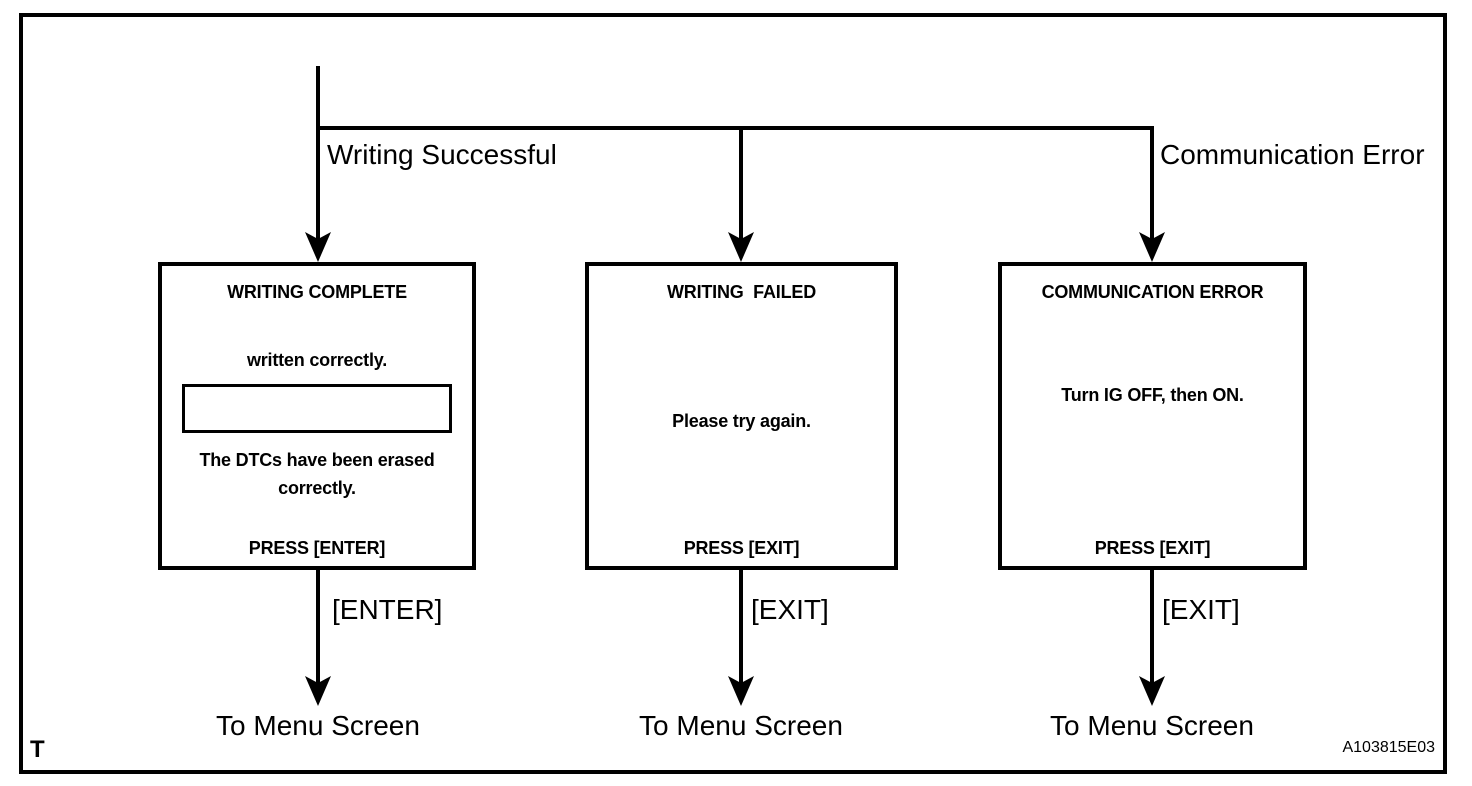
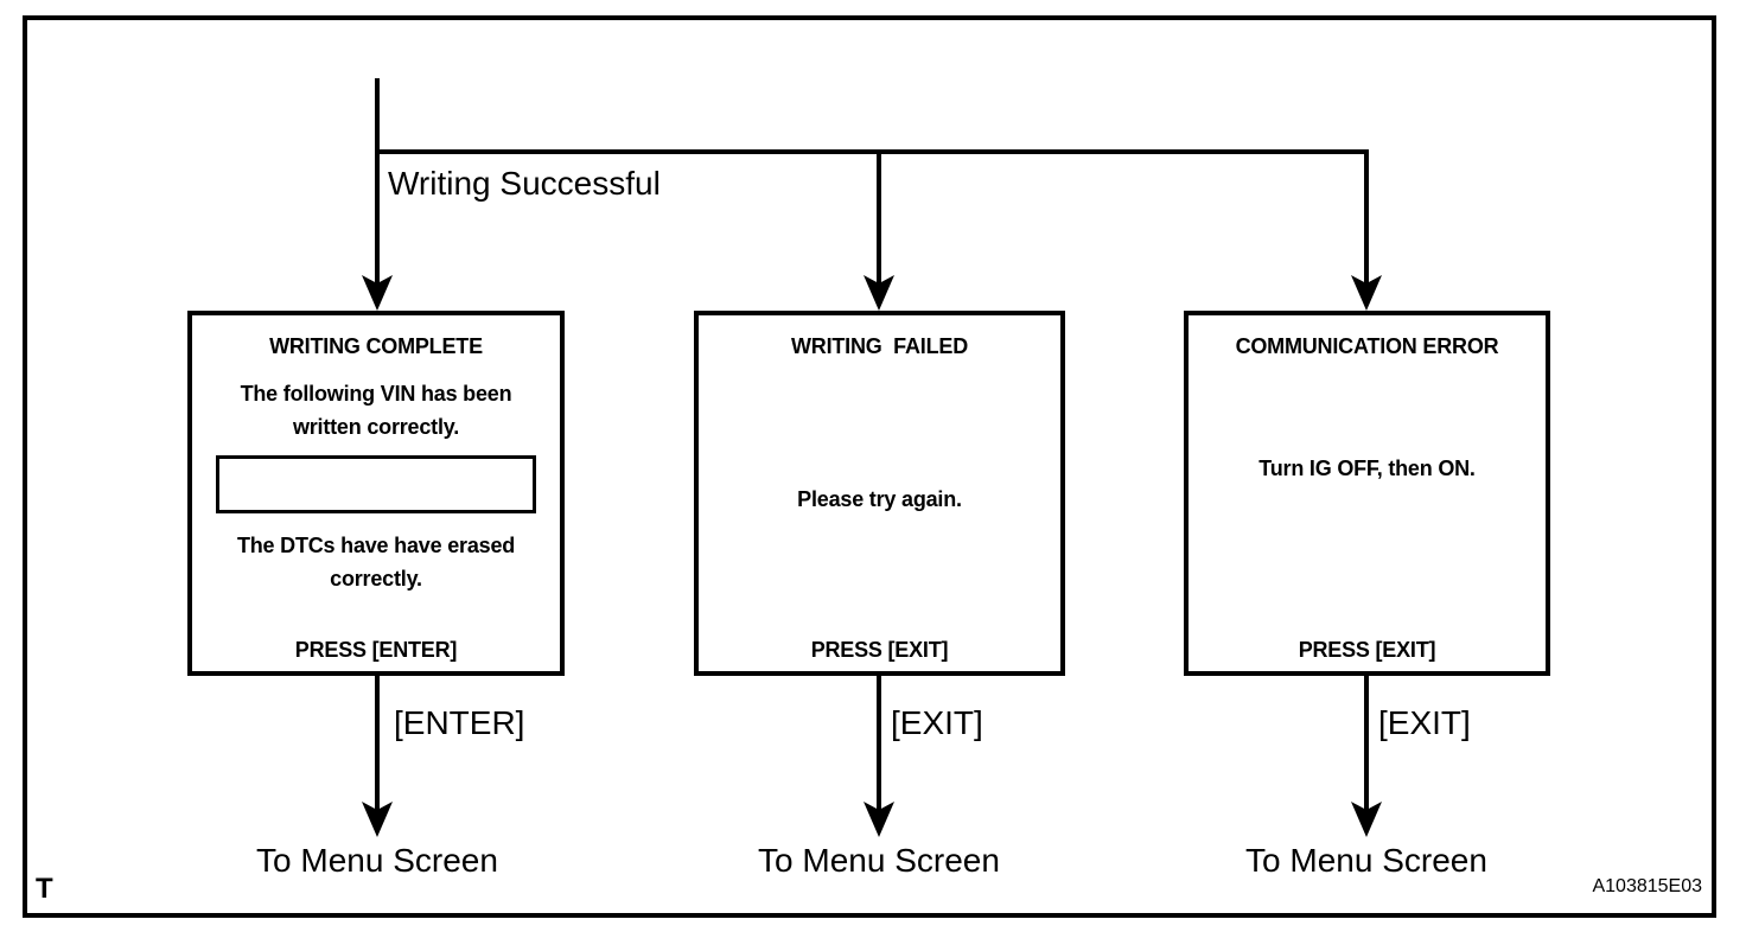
  Writing Successful
- Communication Error
  WRITING COMPLETE
+ The following VIN has been
  written correctly.
- The DTCs have been erased
+ The DTCs have have erased
  correctly.
  PRESS [ENTER]
  WRITING FAILED
  Please try again.
  PRESS [EXIT]
  COMMUNICATION ERROR
  Turn IG OFF, then ON.
  PRESS [EXIT]
  [ENTER]
  [EXIT]
  [EXIT]
  To Menu Screen
  To Menu Screen
  To Menu Screen
  T
  A103815E03
